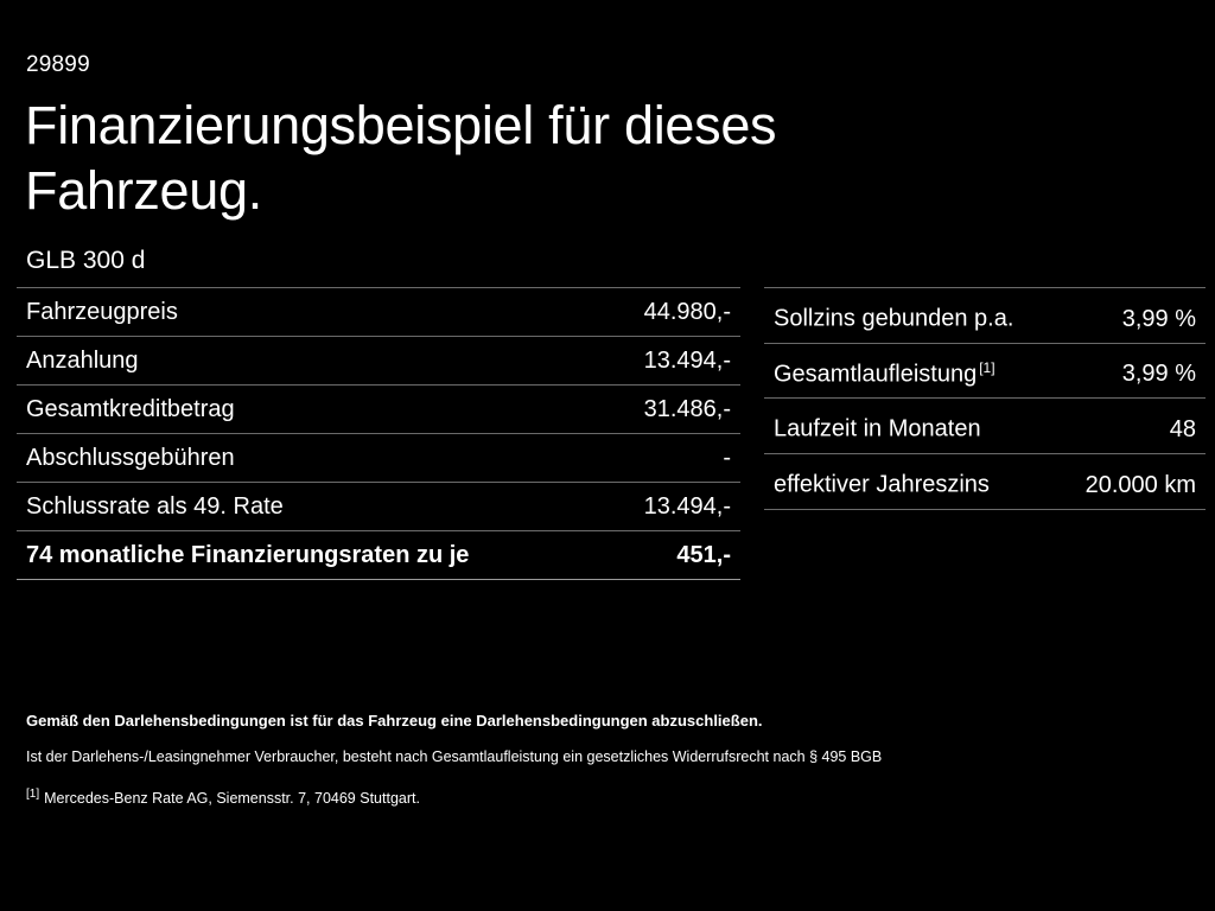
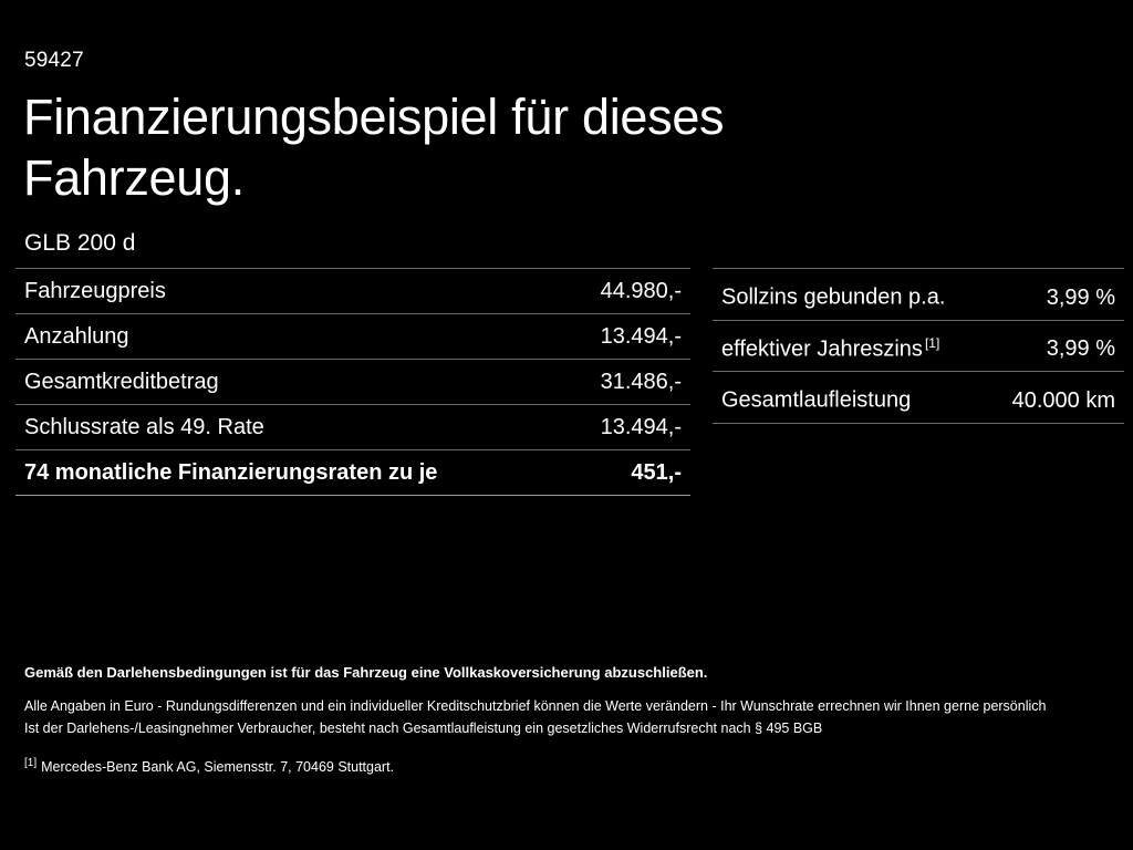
- 29899
+ 59427
  Finanzierungsbeispiel für dieses Fahrzeug.
- GLB 300 d
+ GLB 200 d
  Fahrzeugpreis
  44.980,-
  Anzahlung
  13.494,-
  Gesamtkreditbetrag
  31.486,-
- Abschlussgebühren
- -
  Schlussrate als 49. Rate
  13.494,-
  74 monatliche Finanzierungsraten zu je
  451,-
  Sollzins gebunden p.a.
  3,99 %
- Gesamtlaufleistung [1]
+ effektiver Jahreszins [1]
  3,99 %
- Laufzeit in Monaten
- 48
- effektiver Jahreszins
+ Gesamtlaufleistung
- 20.000 km
+ 40.000 km
- Gemäß den Darlehensbedingungen ist für das Fahrzeug eine Darlehensbedingungen abzuschließen.
+ Gemäß den Darlehensbedingungen ist für das Fahrzeug eine Vollkaskoversicherung abzuschließen.
+ Alle Angaben in Euro - Rundungsdifferenzen und ein individueller Kreditschutzbrief können die Werte verändern - Ihr Wunschrate errechnen wir Ihnen gerne persönlich
  Ist der Darlehens-/Leasingnehmer Verbraucher, besteht nach Gesamtlaufleistung ein gesetzliches Widerrufsrecht nach § 495 BGB
- [1] Mercedes-Benz Rate AG, Siemensstr. 7, 70469 Stuttgart.
+ [1] Mercedes-Benz Bank AG, Siemensstr. 7, 70469 Stuttgart.
